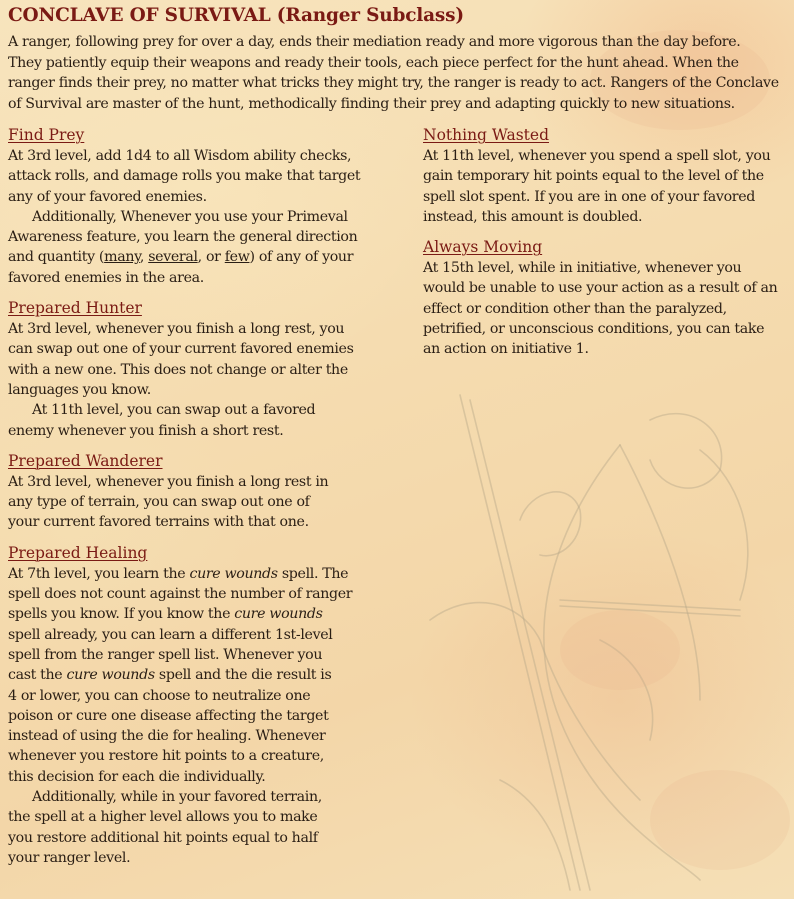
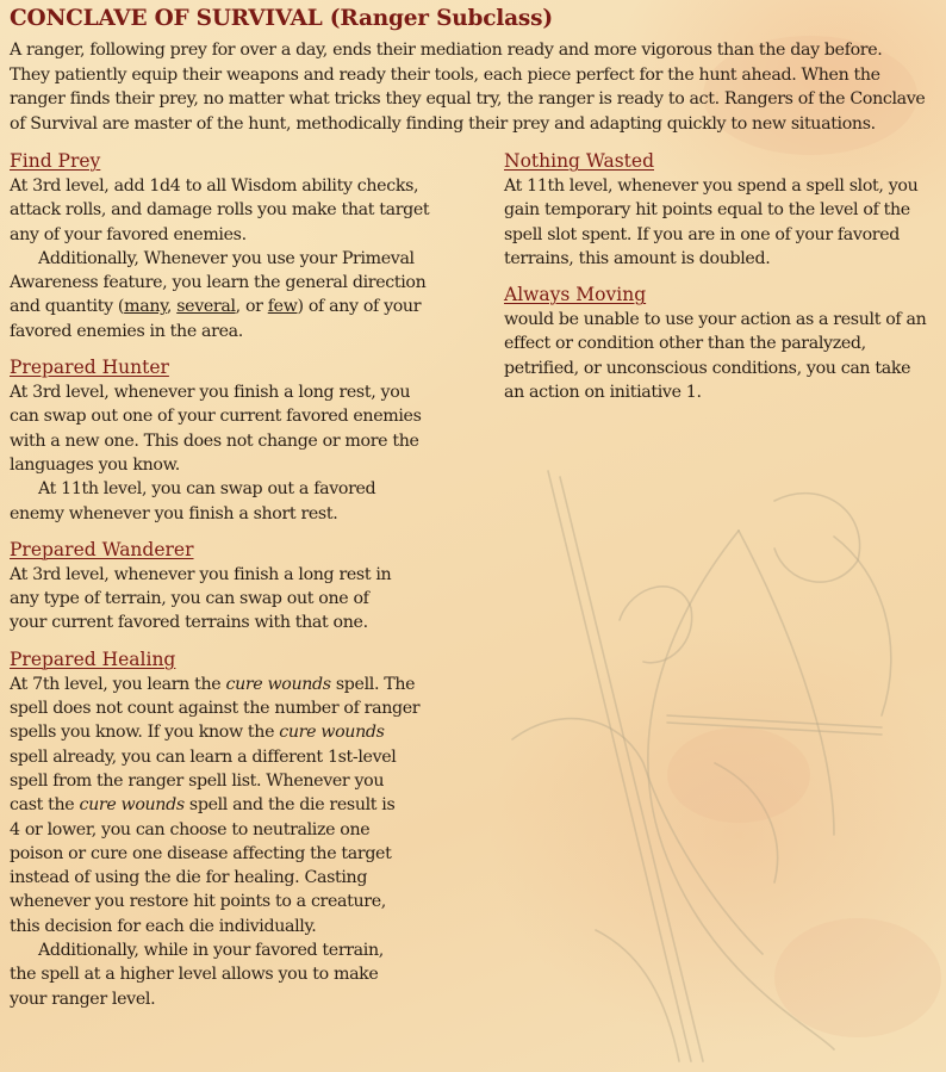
  CONCLAVE OF SURVIVAL (Ranger Subclass)
  A ranger, following prey for over a day, ends their mediation ready and more vigorous than the day before.
  They patiently equip their weapons and ready their tools, each piece perfect for the hunt ahead. When the
- ranger finds their prey, no matter what tricks they might try, the ranger is ready to act. Rangers of the Conclave
+ ranger finds their prey, no matter what tricks they equal try, the ranger is ready to act. Rangers of the Conclave
  of Survival are master of the hunt, methodically finding their prey and adapting quickly to new situations.
  Find Prey
  At 3rd level, add 1d4 to all Wisdom ability checks,
  attack rolls, and damage rolls you make that target
  any of your favored enemies.
  Additionally, Whenever you use your Primeval
  Awareness feature, you learn the general direction
  and quantity (many, several, or few) of any of your
  favored enemies in the area.
  Prepared Hunter
  At 3rd level, whenever you finish a long rest, you
  can swap out one of your current favored enemies
- with a new one. This does not change or alter the
+ with a new one. This does not change or more the
  languages you know.
  At 11th level, you can swap out a favored
  enemy whenever you finish a short rest.
  Prepared Wanderer
  At 3rd level, whenever you finish a long rest in
  any type of terrain, you can swap out one of
  your current favored terrains with that one.
  Prepared Healing
  At 7th level, you learn the cure wounds spell. The
  spell does not count against the number of ranger
  spells you know. If you know the cure wounds
  spell already, you can learn a different 1st-level
  spell from the ranger spell list. Whenever you
  cast the cure wounds spell and the die result is
  4 or lower, you can choose to neutralize one
  poison or cure one disease affecting the target
- instead of using the die for healing. Whenever
+ instead of using the die for healing. Casting
  whenever you restore hit points to a creature,
  this decision for each die individually.
  Additionally, while in your favored terrain,
  the spell at a higher level allows you to make
- you restore additional hit points equal to half
  your ranger level.
  Nothing Wasted
  At 11th level, whenever you spend a spell slot, you
  gain temporary hit points equal to the level of the
  spell slot spent. If you are in one of your favored
- instead, this amount is doubled.
+ terrains, this amount is doubled.
  Always Moving
- At 15th level, while in initiative, whenever you
  would be unable to use your action as a result of an
  effect or condition other than the paralyzed,
  petrified, or unconscious conditions, you can take
  an action on initiative 1.
